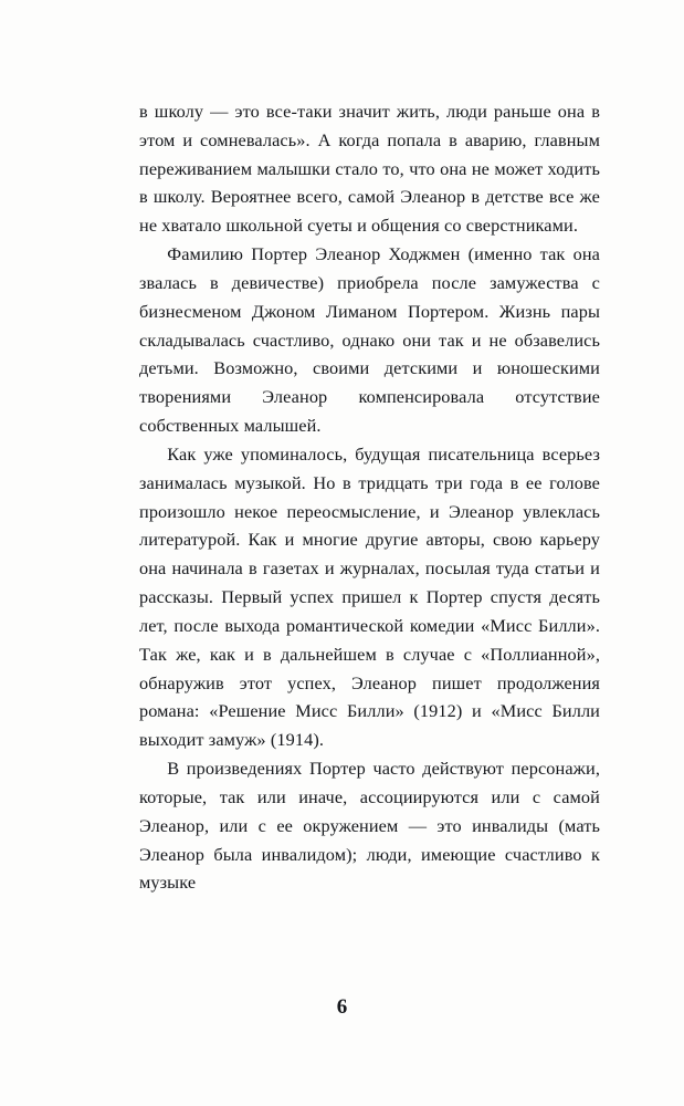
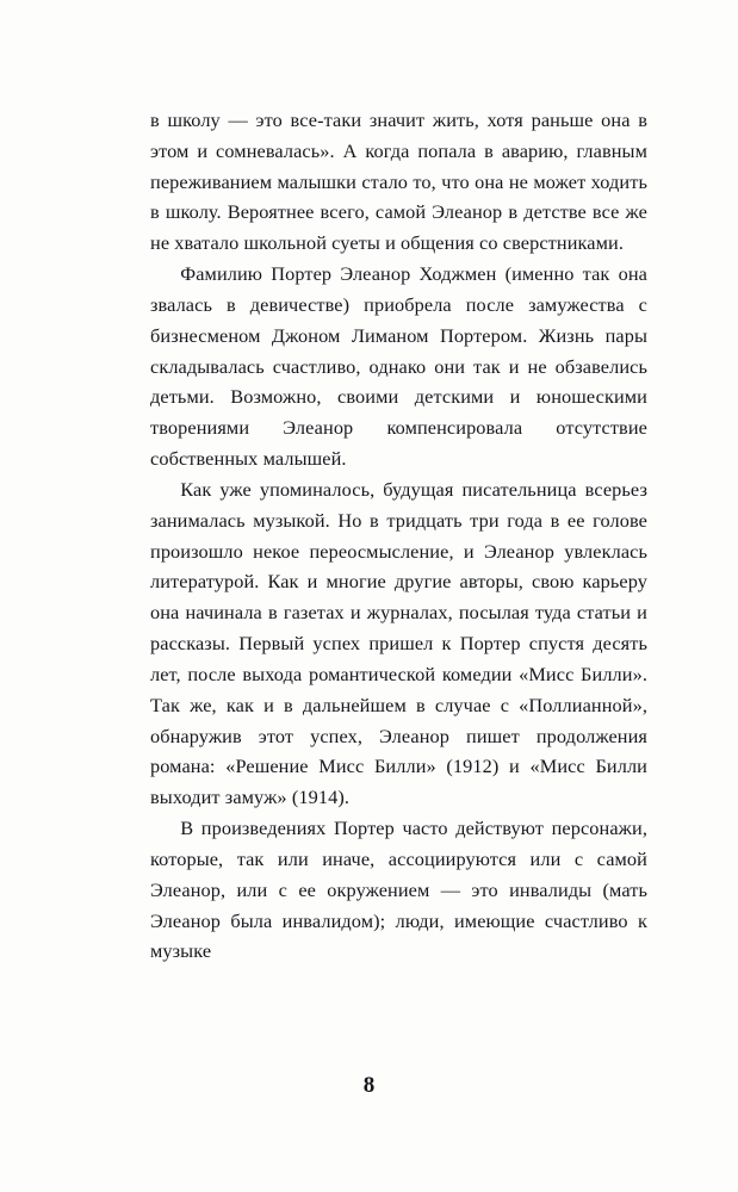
- в школу — это все-таки значит жить, люди раньше она в этом и сомневалась». А когда попала в аварию, главным переживанием малышки стало то, что она не может ходить в школу. Вероятнее всего, самой Элеанор в детстве все же не хватало школьной суеты и общения со сверстниками.
+ в школу — это все-таки значит жить, хотя раньше она в этом и сомневалась». А когда попала в аварию, главным переживанием малышки стало то, что она не может ходить в школу. Вероятнее всего, самой Элеанор в детстве все же не хватало школьной суеты и общения со сверстниками.
  Фамилию Портер Элеанор Ходжмен (именно так она звалась в девичестве) приобрела после замужества с бизнесменом Джоном Лиманом Портером. Жизнь пары складывалась счастливо, однако они так и не обзавелись детьми. Возможно, своими детскими и юношескими творениями Элеанор компенсировала отсутствие собственных малышей.
  Как уже упоминалось, будущая писательница всерьез занималась музыкой. Но в тридцать три года в ее голове произошло некое переосмысление, и Элеанор увлеклась литературой. Как и многие другие авторы, свою карьеру она начинала в газетах и журналах, посылая туда статьи и рассказы. Первый успех пришел к Портер спустя десять лет, после выхода романтической комедии «Мисс Билли». Так же, как и в дальнейшем в случае с «Поллианной», обнаружив этот успех, Элеанор пишет продолжения романа: «Решение Мисс Билли» (1912) и «Мисс Билли выходит замуж» (1914).
  В произведениях Портер часто действуют персонажи, которые, так или иначе, ассоциируются или с самой Элеанор, или с ее окружением — это инвалиды (мать Элеанор была инвалидом); люди, имеющие счастливо к музыке
- 6
+ 8
